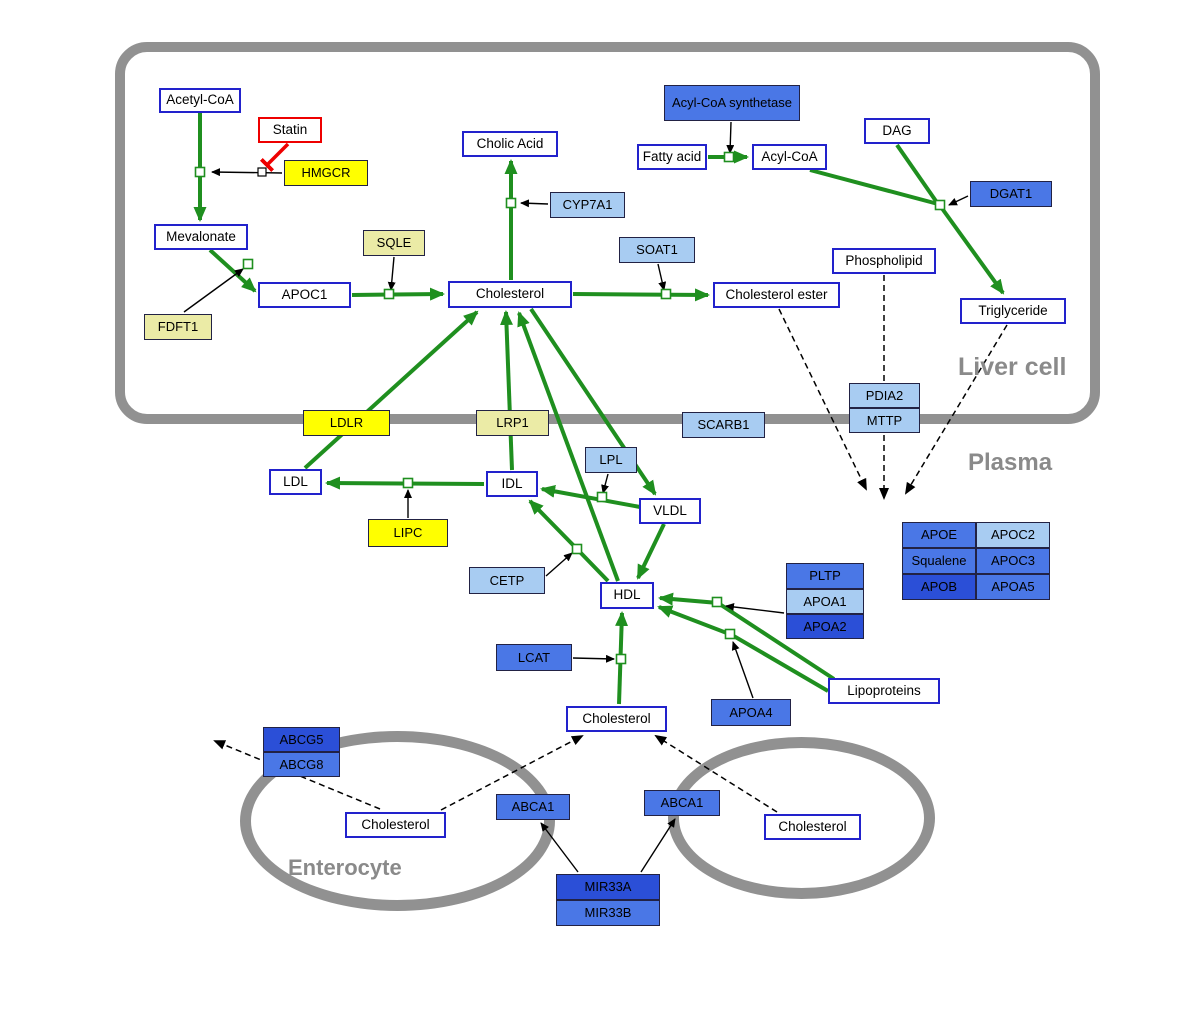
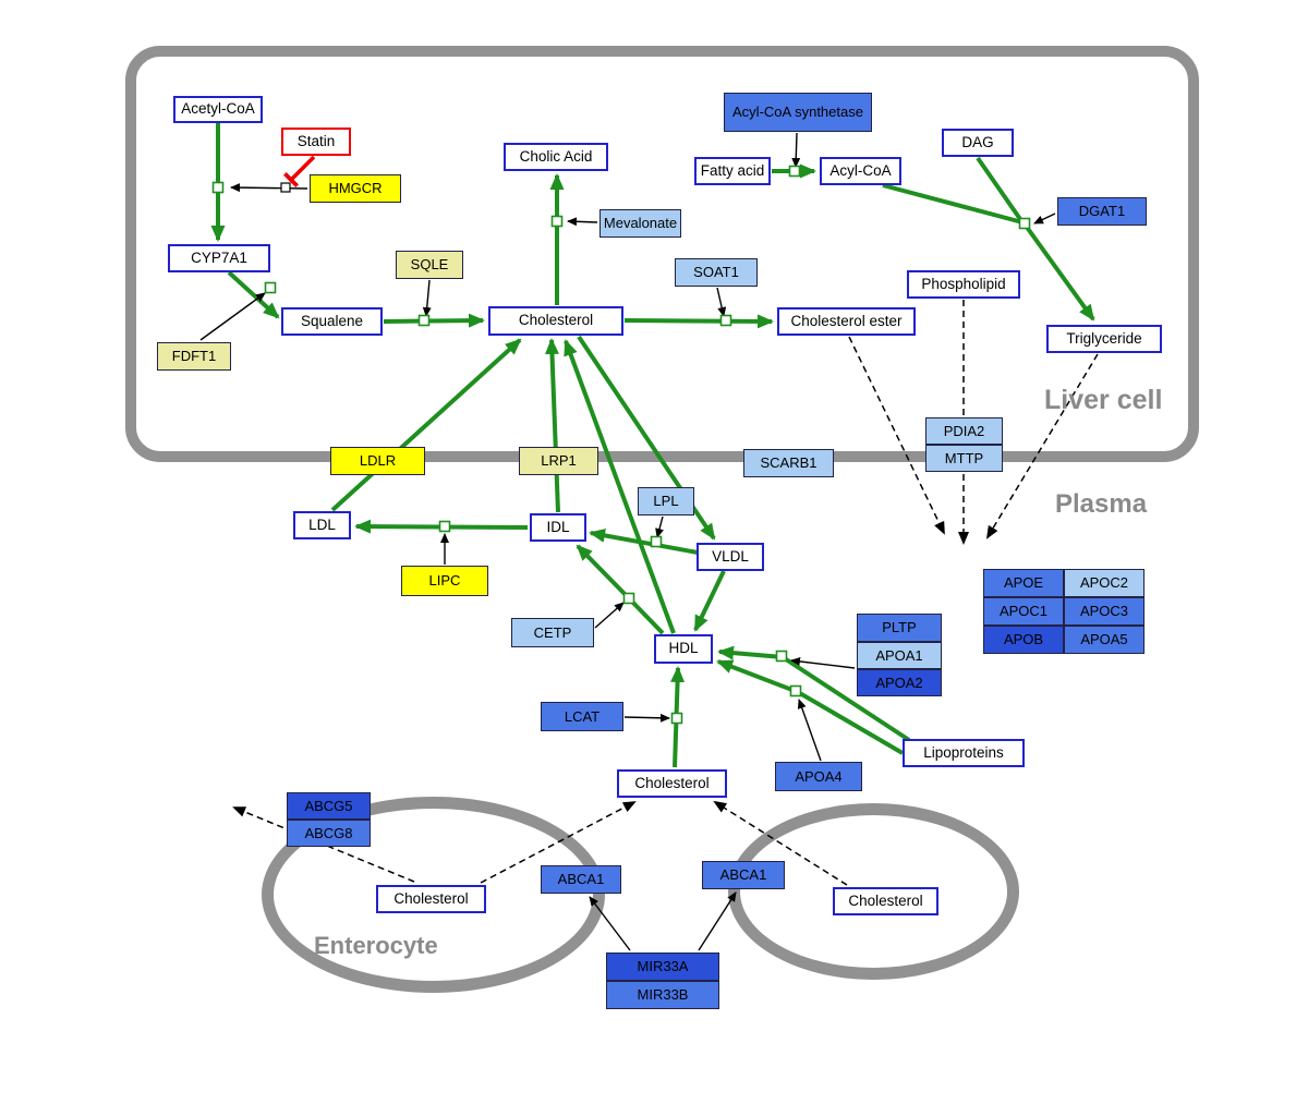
  Acetyl-CoA
  Statin
  HMGCR
- Mevalonate
+ CYP7A1
  FDFT1
- APOC1
+ Squalene
  SQLE
  Cholic Acid
- CYP7A1
+ Mevalonate
  Cholesterol
  SOAT1
  Cholesterol ester
  Acyl-CoA synthetase
  Fatty acid
  Acyl-CoA
  DAG
  DGAT1
  Phospholipid
  Triglyceride
  PDIA2
  MTTP
  LDLR
  LRP1
  SCARB1
  LDL
  IDL
  LPL
  VLDL
  LIPC
  CETP
  HDL
  PLTP
  APOA1
  APOA2
  APOE
  APOC2
- Squalene
+ APOC1
  APOC3
  APOB
  APOA5
  LCAT
  APOA4
  Lipoproteins
  Cholesterol
  ABCG5
  ABCG8
  Cholesterol
  ABCA1
  ABCA1
  Cholesterol
  MIR33A
  MIR33B
  Liver cell
  Plasma
  Enterocyte
